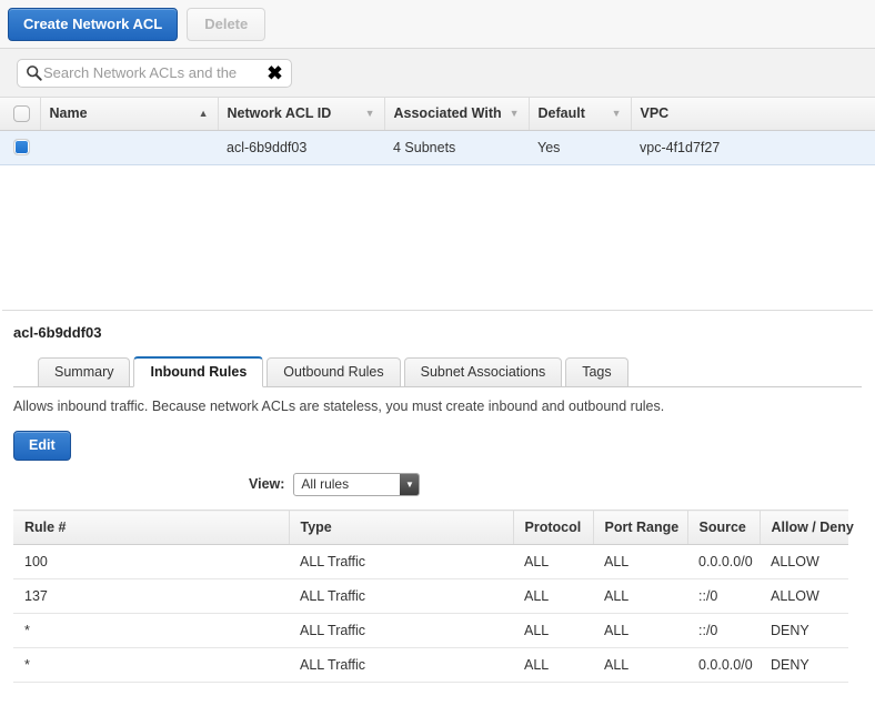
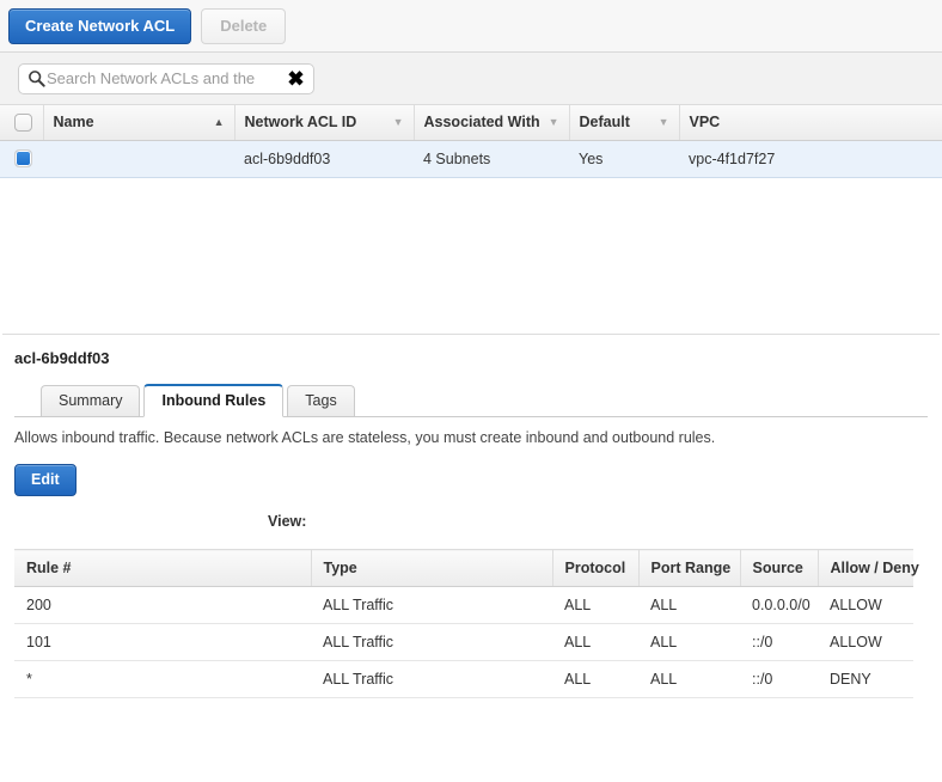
  Create Network ACL
  Delete
  Search Network ACLs and the
  ✖
  	Name ▲	Network ACL ID ▼	Associated With ▼	Default ▼	VPC
  		acl-6b9ddf03	4 Subnets	Yes	vpc-4f1d7f27
  acl-6b9ddf03
  Summary
  Inbound Rules
- Outbound Rules
- Subnet Associations
  Tags
  Allows inbound traffic. Because network ACLs are stateless, you must create inbound and outbound rules.
  Edit
  View:
- All rules
- ▼
  Rule #	Type	Protocol	Port Range	Source	Allow / Deny
- 100	ALL Traffic	ALL	ALL	0.0.0.0/0	ALLOW
+ 200	ALL Traffic	ALL	ALL	0.0.0.0/0	ALLOW
- 137	ALL Traffic	ALL	ALL	::/0	ALLOW
+ 101	ALL Traffic	ALL	ALL	::/0	ALLOW
  *	ALL Traffic	ALL	ALL	::/0	DENY
- *	ALL Traffic	ALL	ALL	0.0.0.0/0	DENY
